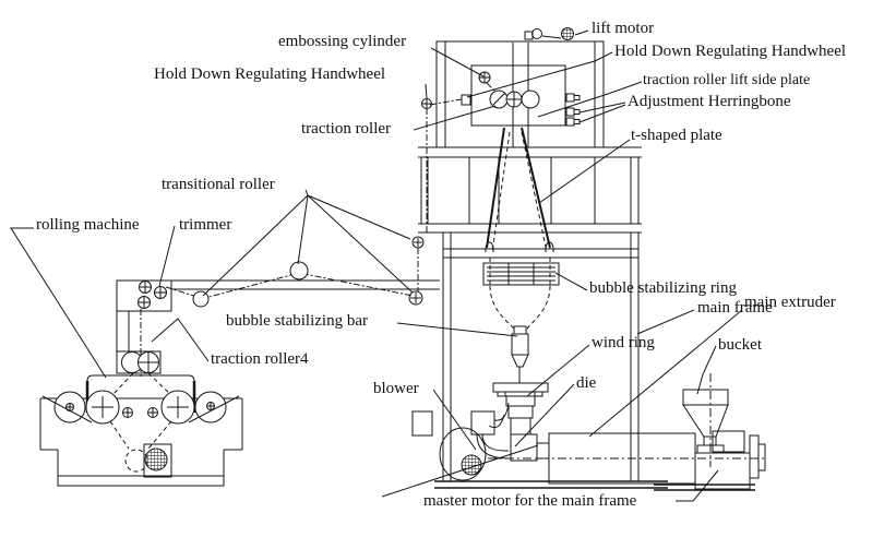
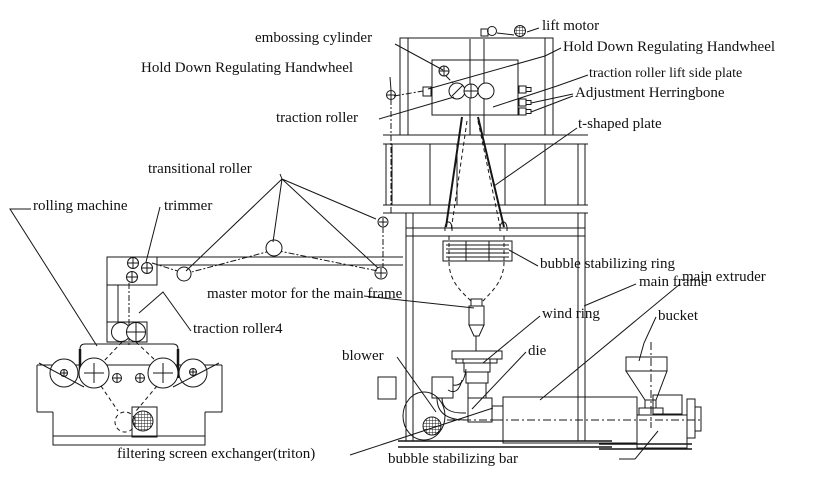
  embossing cylinder
  Hold Down Regulating Handwheel
  traction roller
  transitional roller
  rolling machine
  trimmer
  lift motor
  Hold Down Regulating Handwheel
  traction roller lift side plate
  Adjustment Herringbone
  t-shaped plate
  bubble stabilizing ring
  main frame
- bubble stabilizing bar
+ master motor for the main frame
  wind ring
  bucket
  main extruder
  die
  blower
  traction roller4
+ filtering screen exchanger(triton)
- master motor for the main frame
+ bubble stabilizing bar
